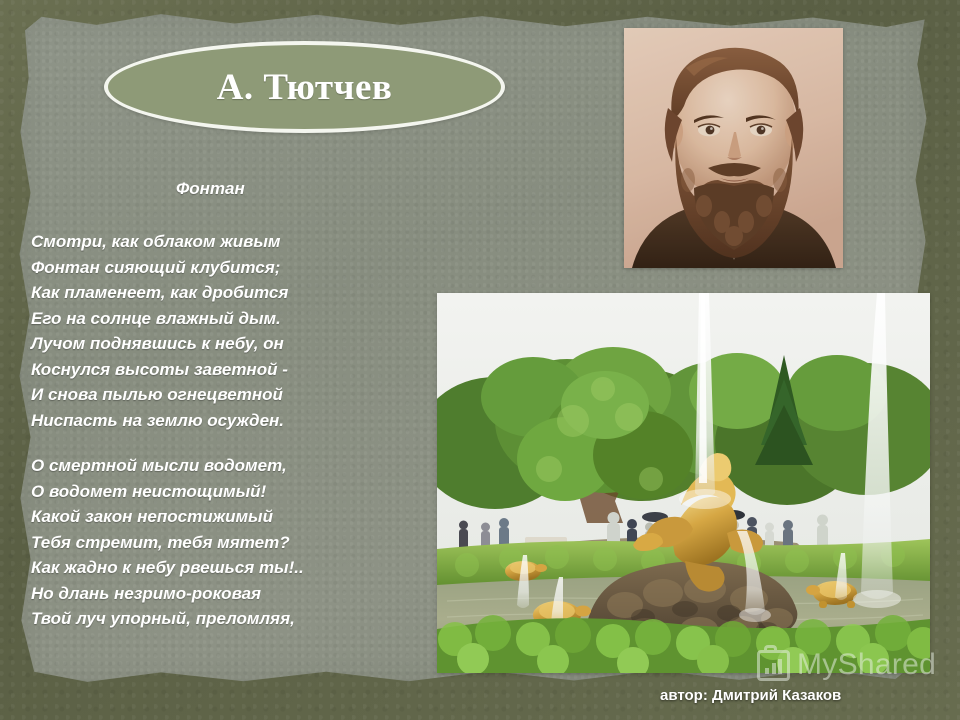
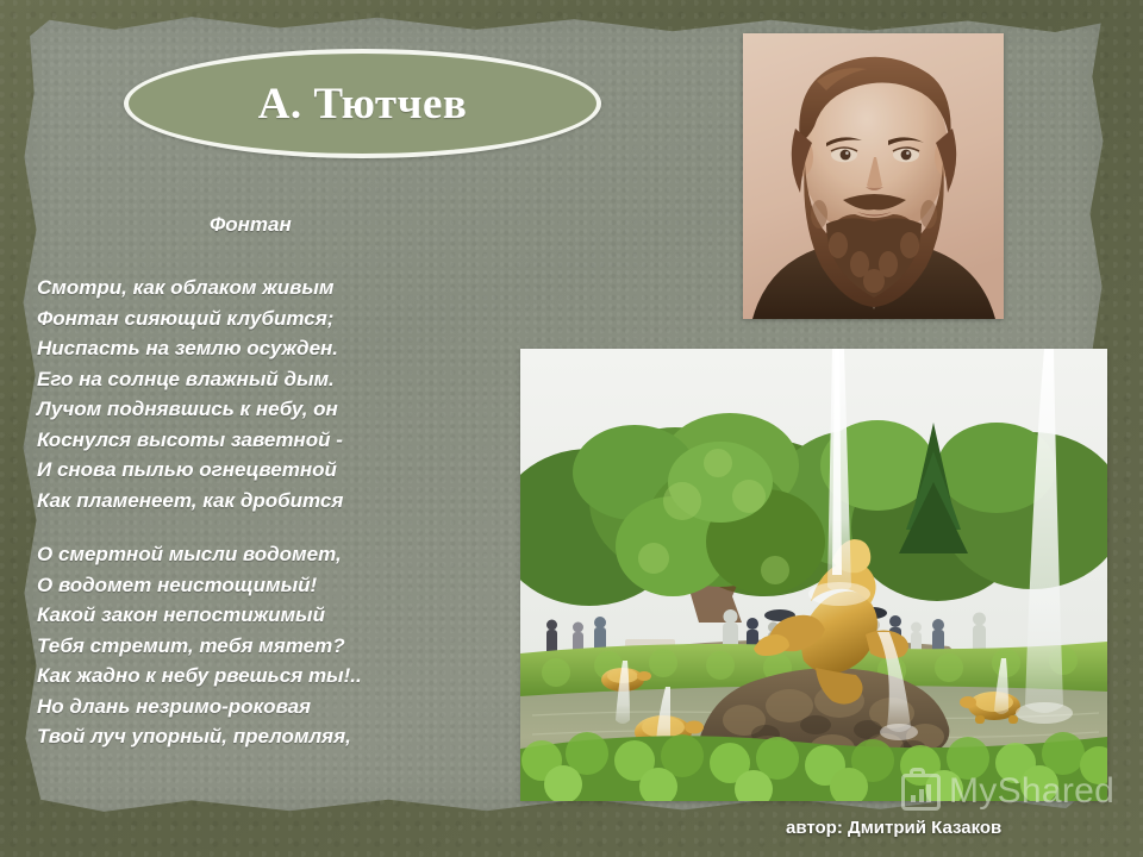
  А. Тютчев
  Фонтан
  Смотри, как облаком живым
  Фонтан сияющий клубится;
- Как пламенеет, как дробится
+ Ниспасть на землю осужден.
  Его на солнце влажный дым.
  Лучом поднявшись к небу, он
  Коснулся высоты заветной -
  И снова пылью огнецветной
- Ниспасть на землю осужден.
+ Как пламенеет, как дробится
  О смертной мысли водомет,
  О водомет неистощимый!
  Какой закон непостижимый
  Тебя стремит, тебя мятет?
  Как жадно к небу рвешься ты!..
  Но длань незримо-роковая
  Твой луч упорный, преломляя,
  MyShared
  автор: Дмитрий Казаков
